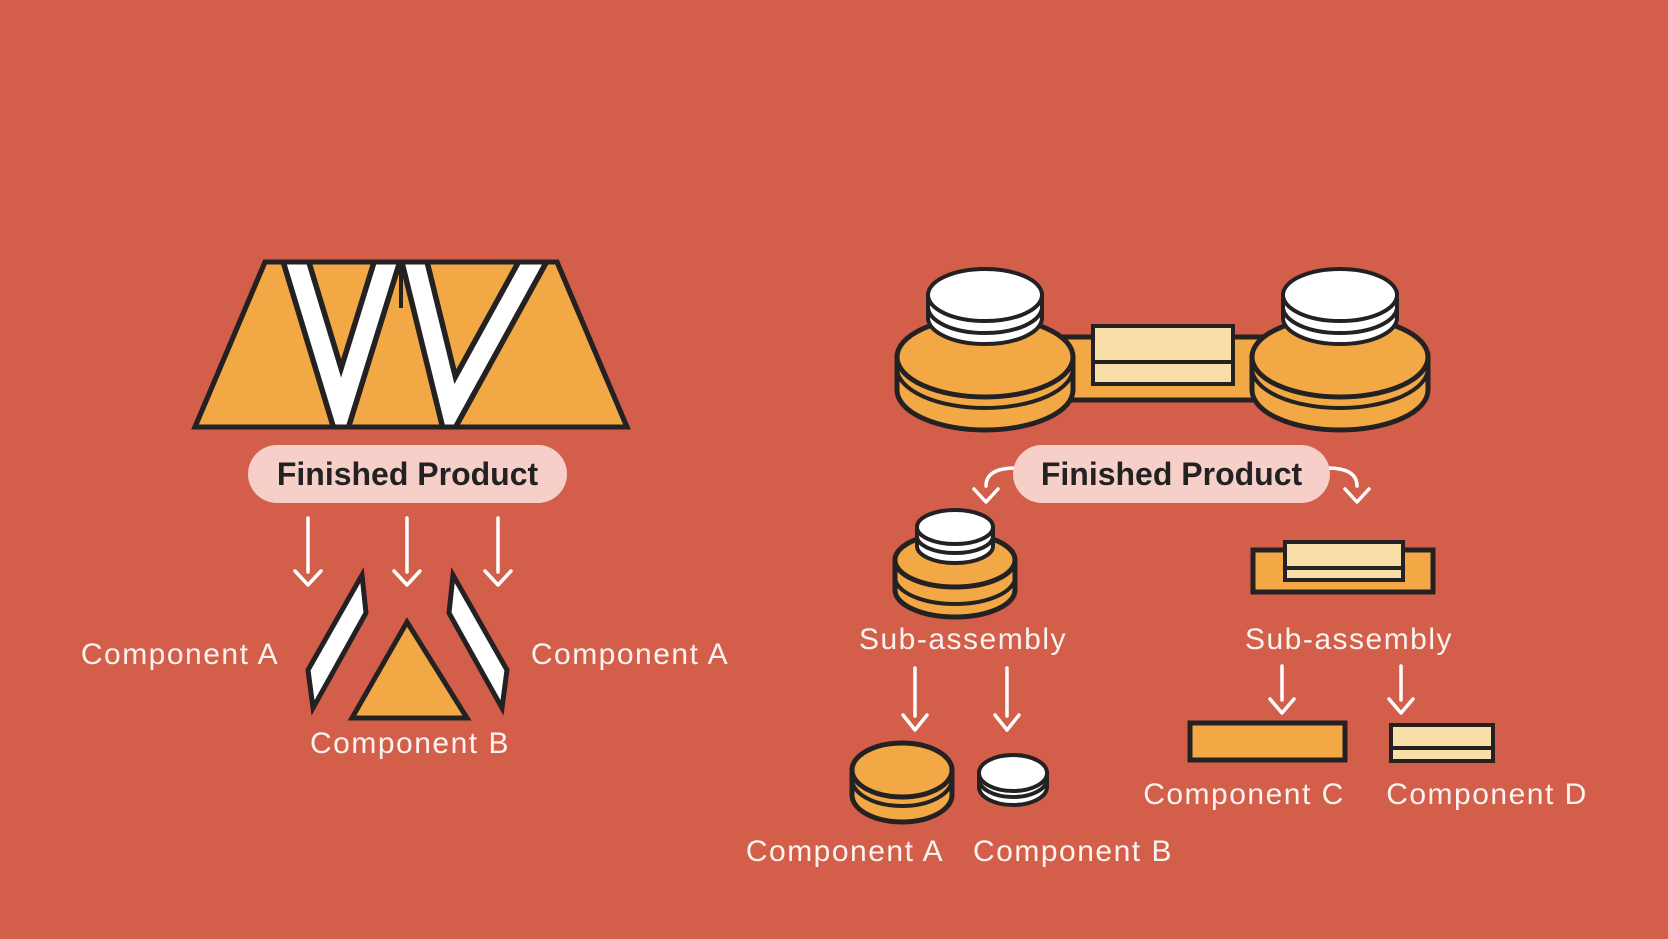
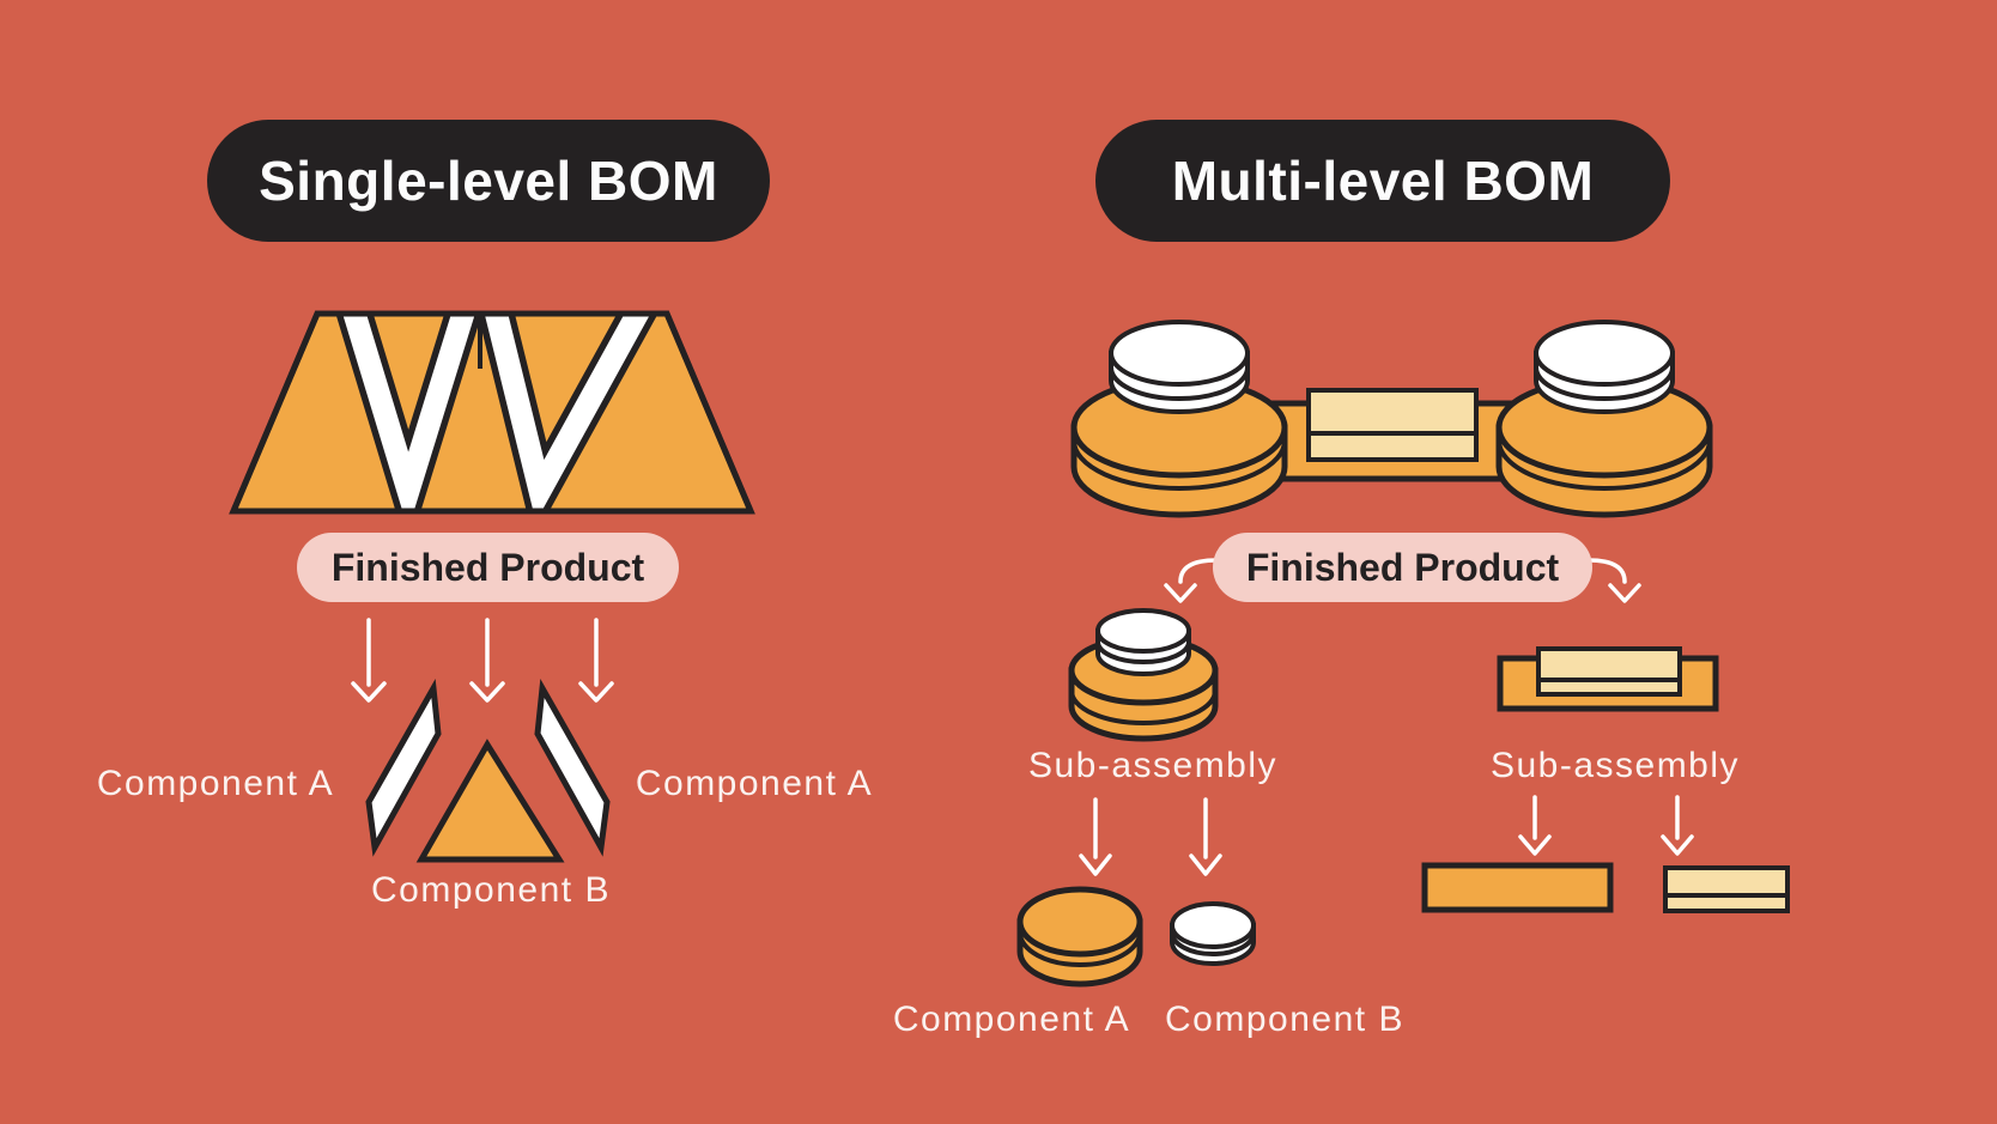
+ Single-level BOM
+ Multi-level BOM
  Finished Product
  Finished Product
  Component A
  Component A
  Component B
  Sub-assembly
  Sub-assembly
  Component A
  Component B
- Component C
- Component D
